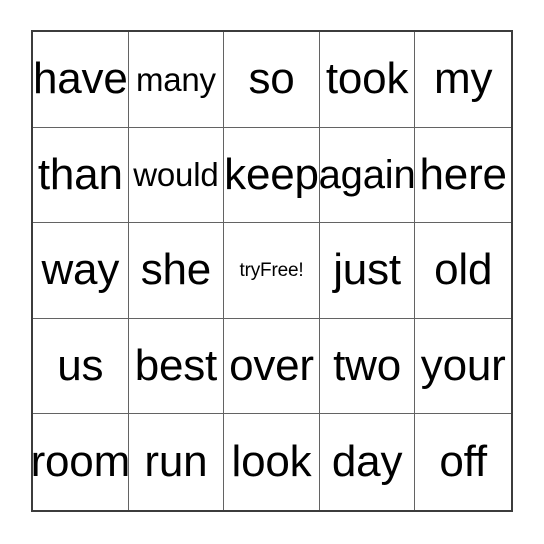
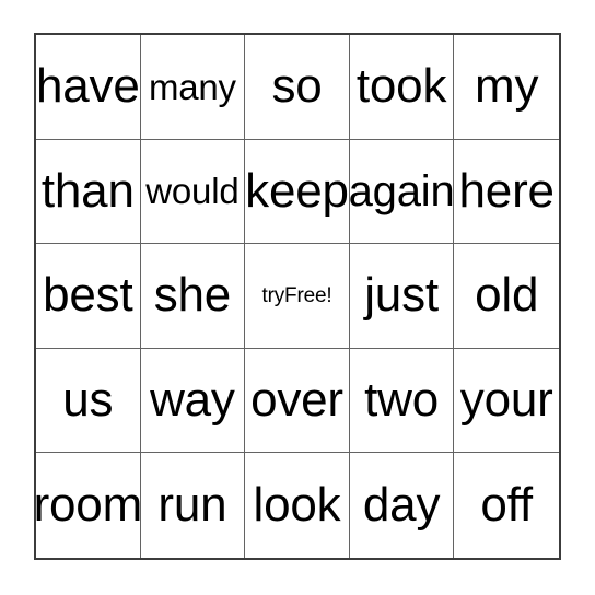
  have
  many
  so
  took
  my
  than
  would
  keep
  again
  here
- way
+ best
  she
  tryFree!
  just
  old
  us
- best
+ way
  over
  two
  your
  room
  run
  look
  day
  off
